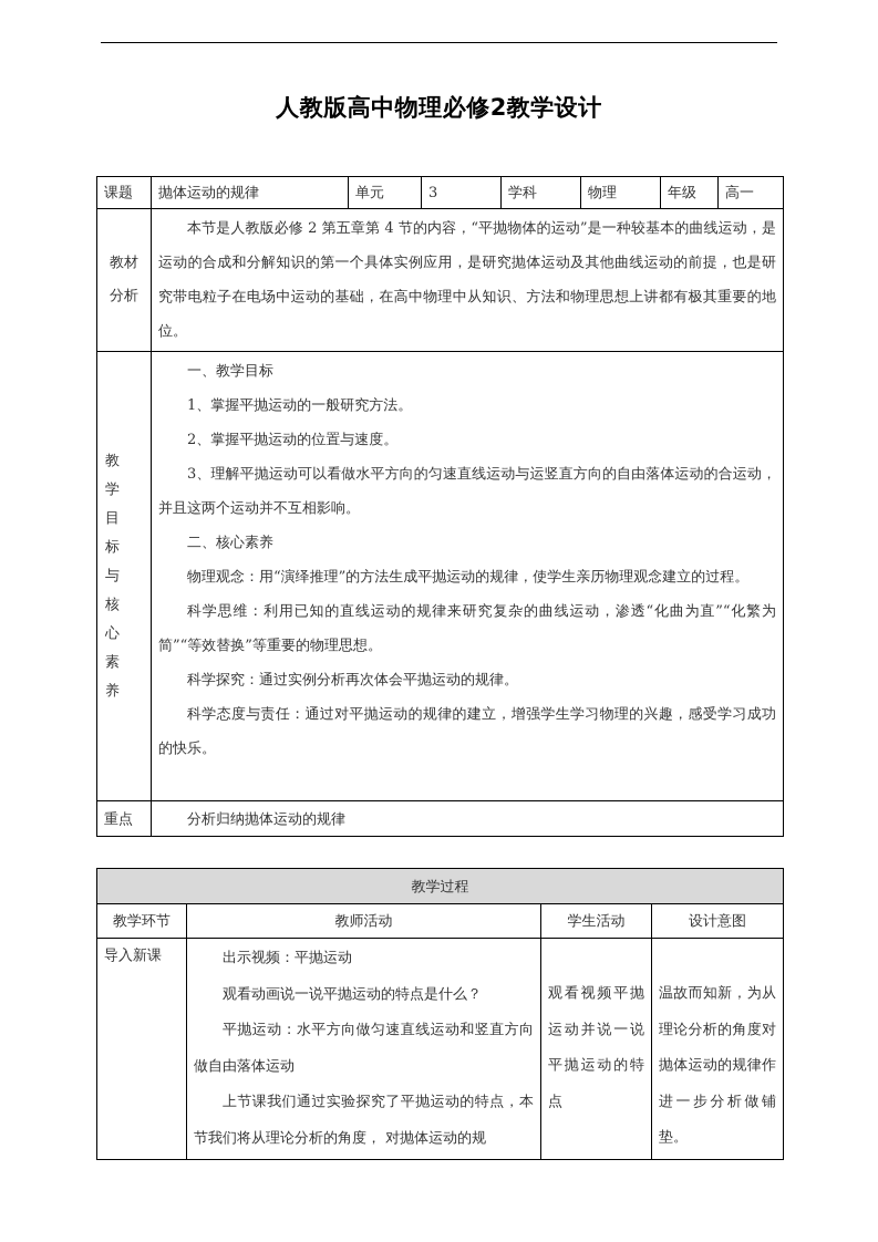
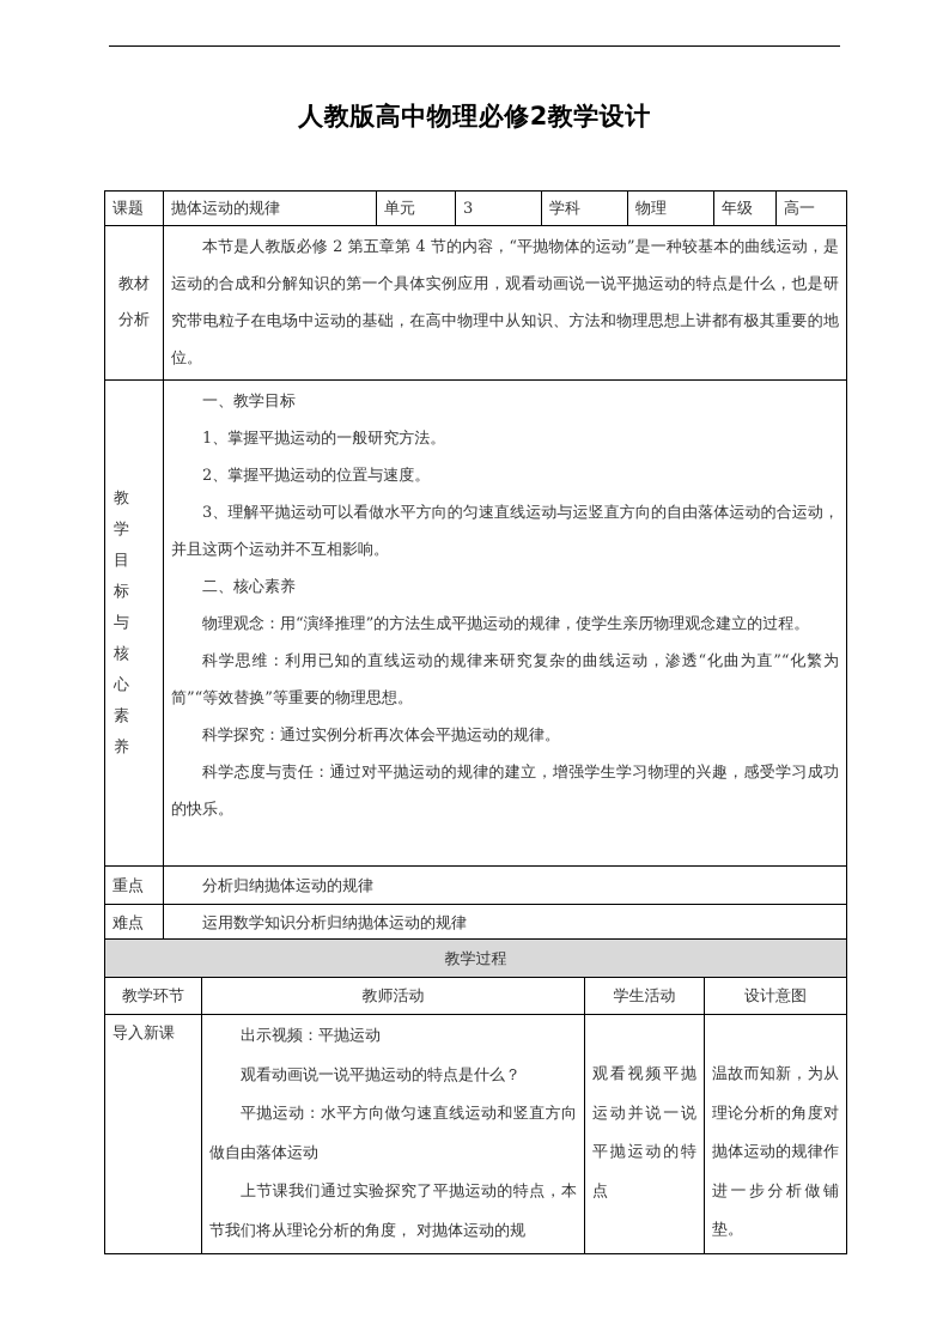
  人教版高中物理必修2教学设计
  课题	抛体运动的规律	单元	3	学科	物理	年级	高一
- 教材 分析	本节是人教版必修 2 第五章第 4 节的内容，“平抛物体的运动”是一种较基本的曲线运动，是运动的合成和分解知识的第一个具体实例应用，是研究抛体运动及其他曲线运动的前提，也是研究带电粒子在电场中运动的基础，在高中物理中从知识、方法和物理思想上讲都有极其重要的地位。
+ 教材 分析	本节是人教版必修 2 第五章第 4 节的内容，“平抛物体的运动”是一种较基本的曲线运动，是运动的合成和分解知识的第一个具体实例应用，观看动画说一说平抛运动的特点是什么，也是研究带电粒子在电场中运动的基础，在高中物理中从知识、方法和物理思想上讲都有极其重要的地位。
  教学目标与核心素养	一、教学目标 1、掌握平抛运动的一般研究方法。 2、掌握平抛运动的位置与速度。 3、理解平抛运动可以看做水平方向的匀速直线运动与运竖直方向的自由落体运动的合运动，并且这两个运动并不互相影响。 二、核心素养 物理观念：用“演绎推理”的方法生成平抛运动的规律，使学生亲历物理观念建立的过程。 科学思维：利用已知的直线运动的规律来研究复杂的曲线运动，渗透“化曲为直”“化繁为简”“等效替换”等重要的物理思想。 科学探究：通过实例分析再次体会平抛运动的规律。 科学态度与责任：通过对平抛运动的规律的建立，增强学生学习物理的兴趣，感受学习成功的快乐。
  重点	分析归纳抛体运动的规律
+ 难点	运用数学知识分析归纳抛体运动的规律
  教学过程
  教学环节	教师活动	学生活动	设计意图
  导入新课	出示视频：平抛运动 观看动画说一说平抛运动的特点是什么？ 平抛运动：水平方向做匀速直线运动和竖直方向做自由落体运动 上节课我们通过实验探究了平抛运动的特点，本节我们将从理论分析的角度， 对抛体运动的规	观看视频平抛运动并说一说平抛运动的特点	温故而知新，为从理论分析的角度对抛体运动的规律作进一步分析做铺垫。
